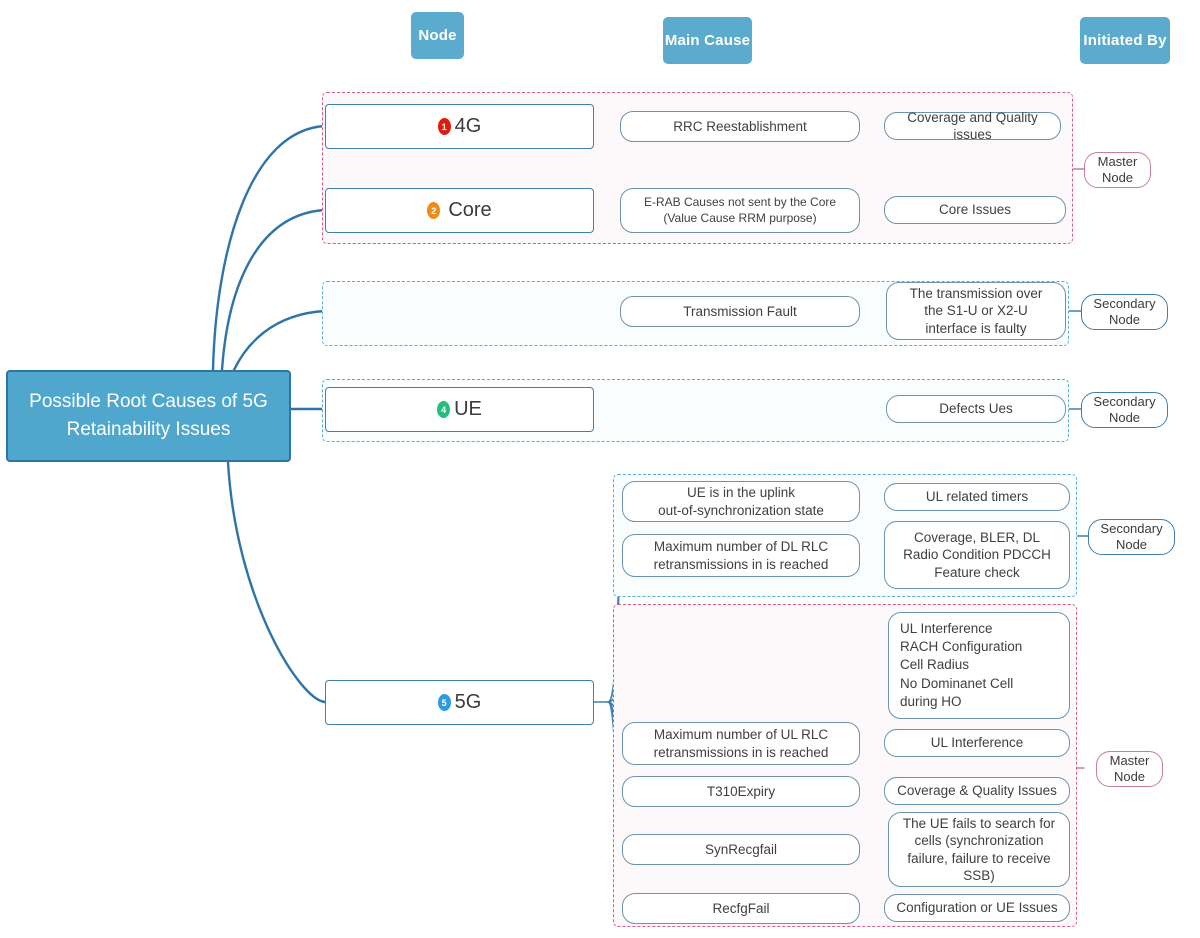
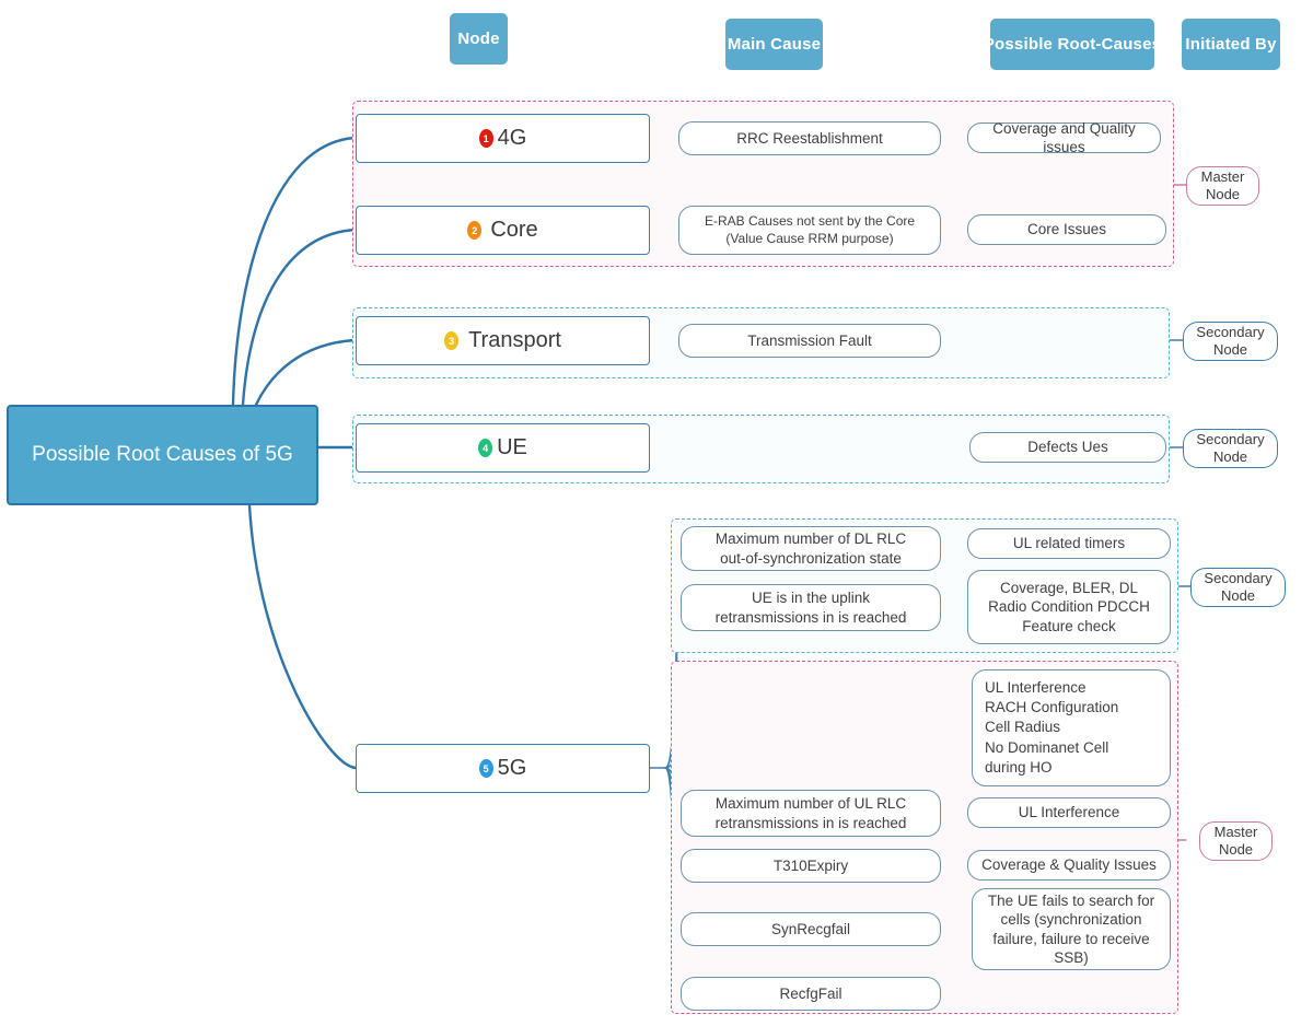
  Node
  Main Cause
+ Possible Root-Causes
  Initiated By
  Possible Root Causes of 5G
- Retainability Issues
  1
  4G
  2
  Core
+ 3
+ Transport
  4
  UE
  5
  5G
  RRC Reestablishment
  E-RAB Causes not sent by the Core
  (Value Cause RRM purpose)
  Transmission Fault
- UE is in the uplink
+ Maximum number of DL RLC
  out-of-synchronization state
- Maximum number of DL RLC
+ UE is in the uplink
  retransmissions in is reached
  Maximum number of UL RLC
  retransmissions in is reached
  T310Expiry
  SynRecgfail
  RecfgFail
  Coverage and Quality issues
  Core Issues
- The transmission over
- the S1-U or X2-U
- interface is faulty
  Defects Ues
  UL related timers
  Coverage, BLER, DL
  Radio Condition PDCCH
  Feature check
  UL Interference
  RACH Configuration
  Cell Radius
  No Dominanet Cell
  during HO
  UL Interference
  Coverage & Quality Issues
  The UE fails to search for
  cells (synchronization
  failure, failure to receive
  SSB)
- Configuration or UE Issues
  Master
  Node
  Secondary
  Node
  Secondary
  Node
  Secondary
  Node
  Master
  Node
